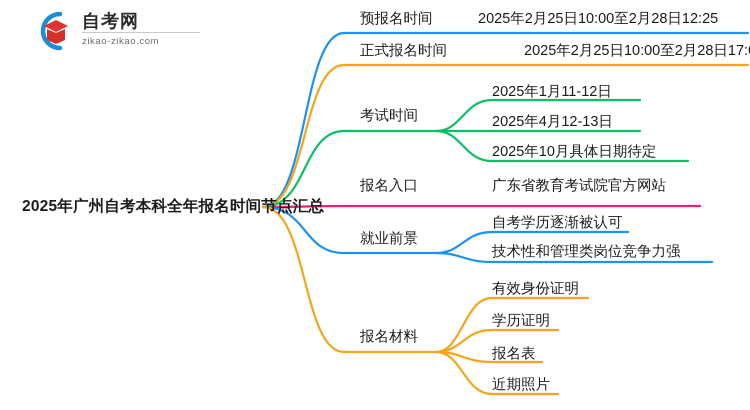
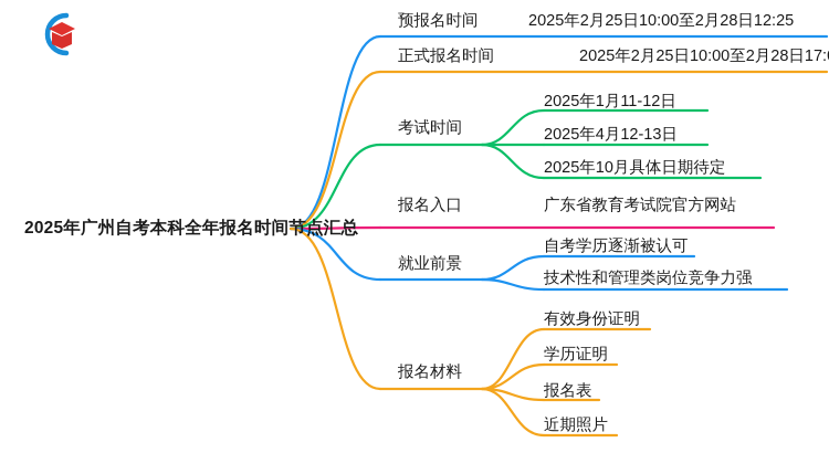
- 自考网
- zikao-zikao.com
  2025年广州自考本科全年报名时间节点汇总
  预报名时间
  2025年2月25日10:00至2月28日12:25
  正式报名时间
  2025年2月25日10:00至2月28日17:
  考试时间
  2025年1月11-12日
  2025年4月12-13日
  2025年10月具体日期待定
  报名入口
  广东省教育考试院官方网站
  就业前景
  自考学历逐渐被认可
  技术性和管理类岗位竞争力强
  报名材料
  有效身份证明
  学历证明
  报名表
  近期照片
